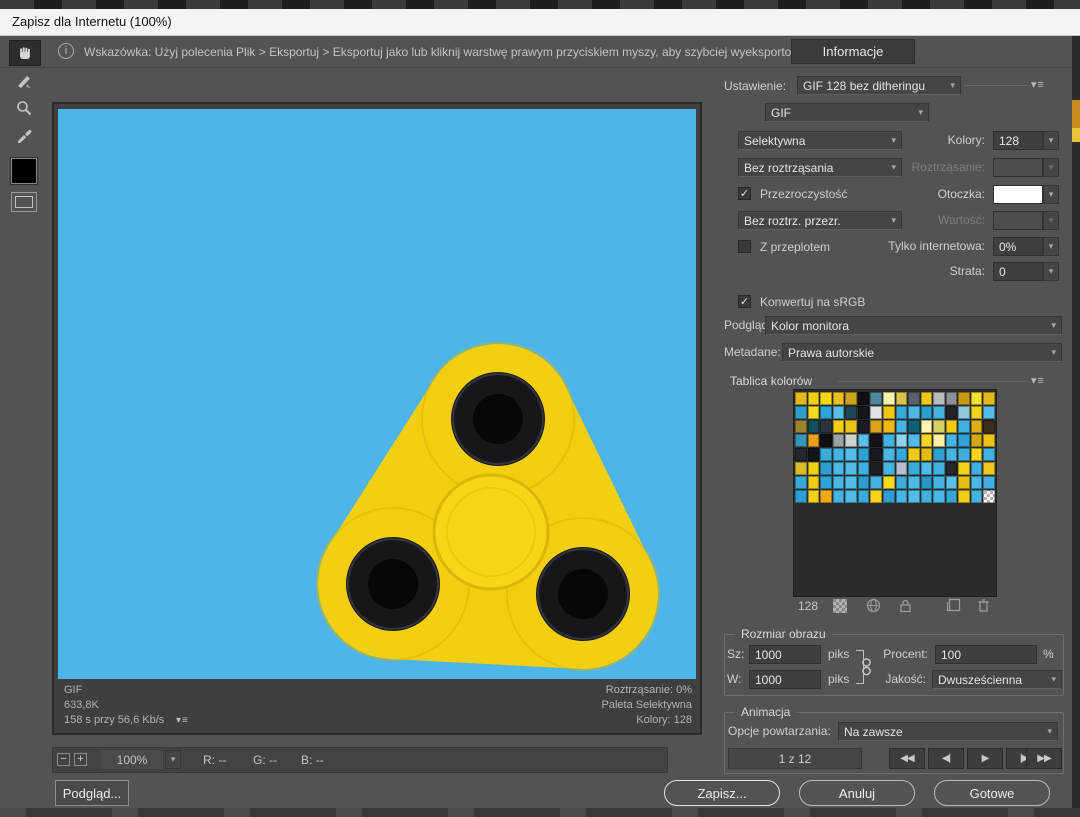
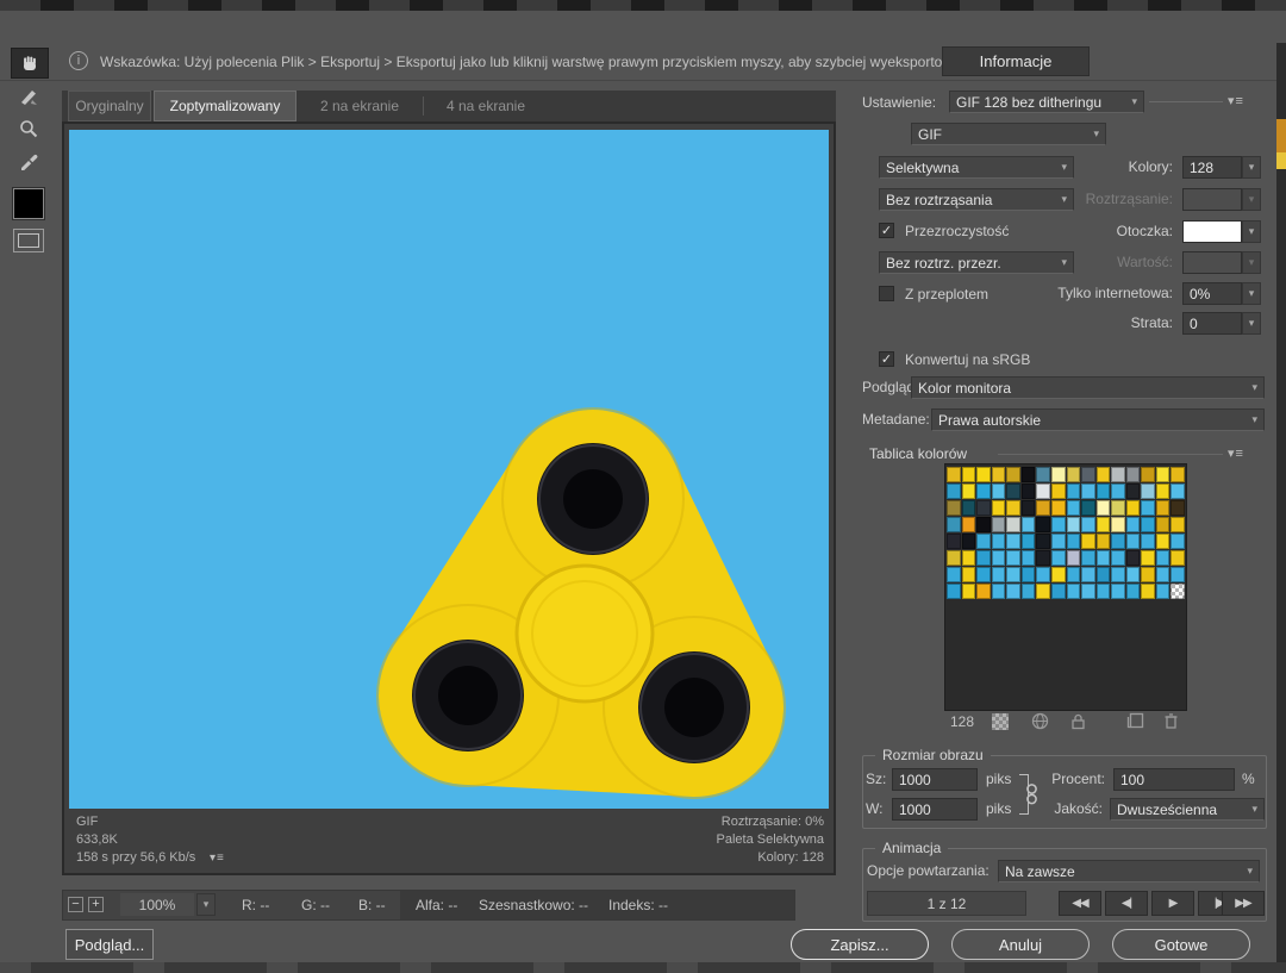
- Zapisz dla Internetu (100%)
  i
  Wskazówka: Użyj polecenia Plik > Eksportuj > Eksportuj jako lub kliknij warstwę prawym przyciskiem myszy, aby szybciej wyeksporto
  Informacje
+ Oryginalny
+ Zoptymalizowany
+ 2 na ekranie
+ 4 na ekranie
  GIF
  633,8K
  158 s przy 56,6 Kb/s
  ▾≡
  Roztrząsanie: 0%
  Paleta Selektywna
  Kolory: 128
  −
  +
  100%
  ▾
  R: --
  G: --
  B: --
+ Alfa: --
+ Szesnastkowo: --
+ Indeks: --
  Podgląd...
  Zapisz...
  Anuluj
  Gotowe
  Ustawienie:
  GIF 128 bez ditheringu
  ▾
  ▾≡
  GIF
  ▾
  Selektywna
  ▾
  Kolory:
  128
  ▾
  Bez roztrząsania
  ▾
  Roztrząsanie:
  ▾
  ✓
  Przezroczystość
  Otoczka:
  ▾
  Bez roztrz. przezr.
  ▾
  Wartość:
  ▾
  Z przeplotem
  Tylko internetowa:
  0%
  ▾
  Strata:
  0
  ▾
  ✓
  Konwertuj na sRGB
  Podglą
  Kolor monitora
  ▾
  Metadane:
  Prawa autorskie
  ▾
  Tablica kolorów
  ▾≡
  128
  Rozmiar obrazu
  Sz:
  1000
  piks
  W:
  1000
  piks
  Procent:
  100
  %
  Jakość:
  Dwusześcienna
  ▾
  Animacja
  Opcje powtarzania:
  Na zawsze
  ▾
  1 z 12
  ◀◀
  ◀|
  ▶
  |▶
  ▶▶
